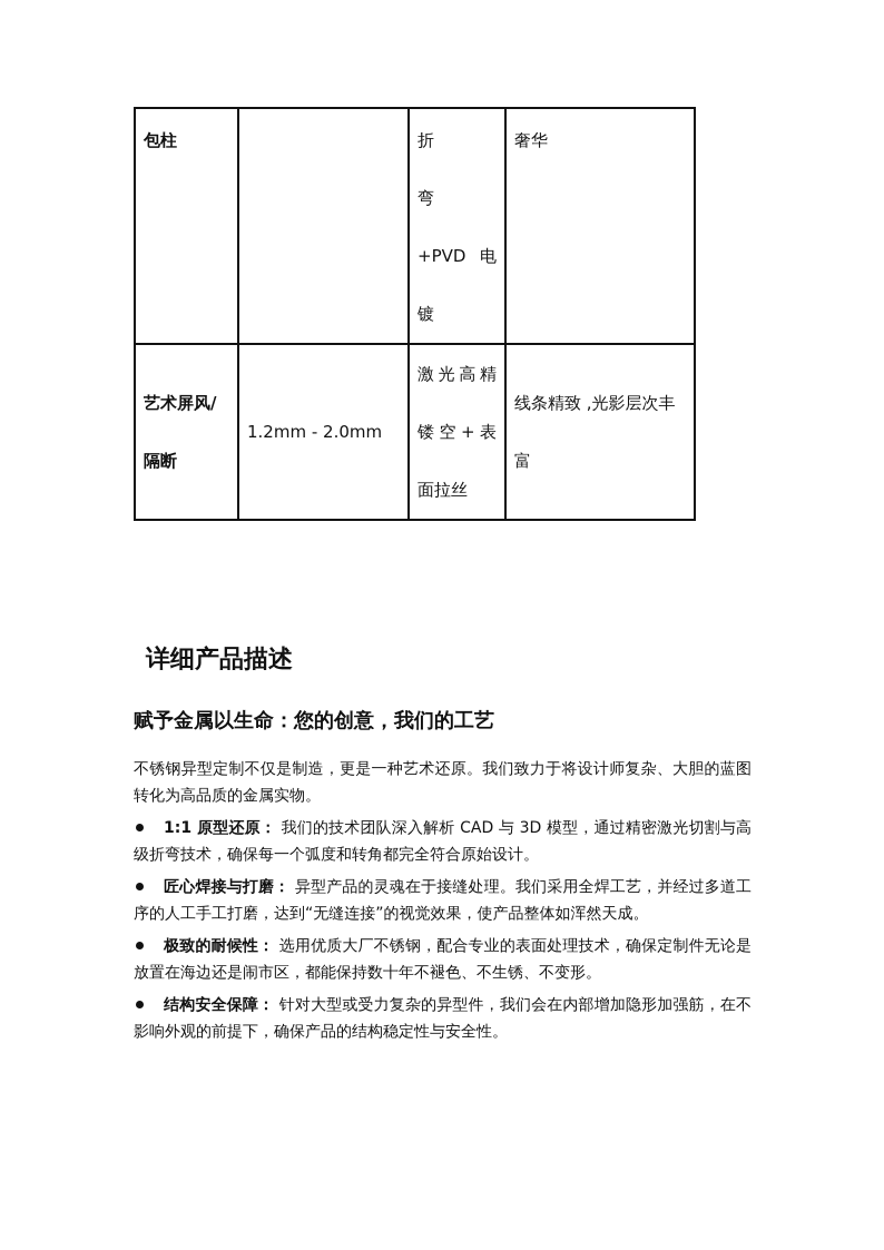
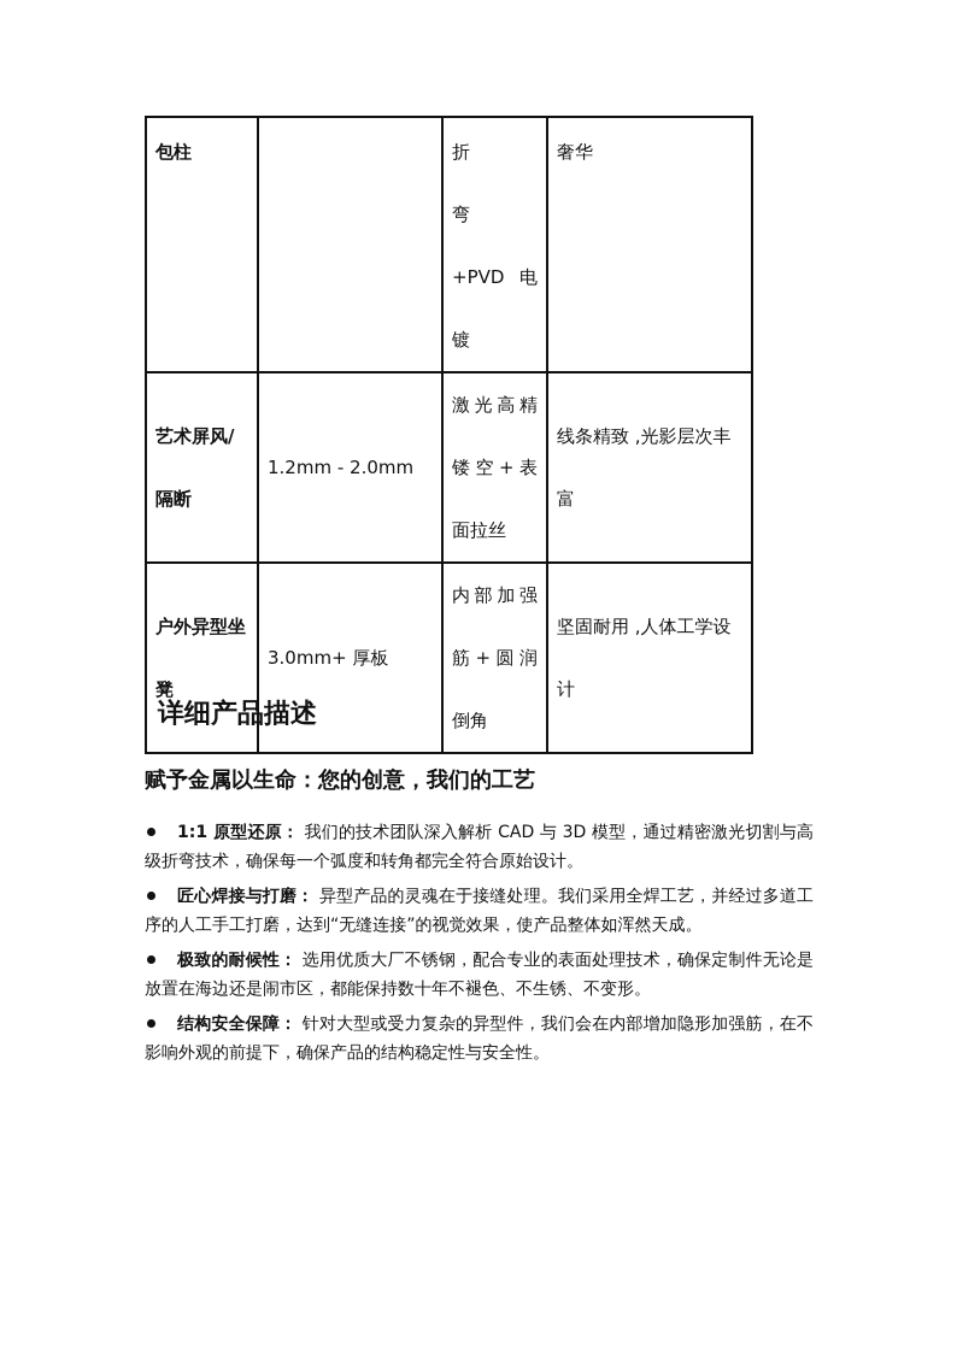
  包柱		折 弯 +PVD 电 镀	奢华
  艺术屏风/隔断	1.2mm - 2.0mm	激光高精 镂空+表 面拉丝	线条精致 ,光影层次丰富
+ 户外异型坐凳	3.0mm+ 厚板	内部加强 筋+圆润 倒角	坚固耐用 ,人体工学设计
  详细产品描述
  赋予金属以生命：您的创意，我们的工艺
- 不锈钢异型定制不仅是制造，更是一种艺术还原。我们致力于将设计师复杂、大胆的蓝图转化为高品质的金属实物。
  1:1 原型还原： 我们的技术团队深入解析 CAD 与 3D 模型，通过精密激光切割与高级折弯技术，确保每一个弧度和转角都完全符合原始设计。
  匠心焊接与打磨： 异型产品的灵魂在于接缝处理。我们采用全焊工艺，并经过多道工序的人工手工打磨，达到“无缝连接”的视觉效果，使产品整体如浑然天成。
  极致的耐候性： 选用优质大厂不锈钢，配合专业的表面处理技术，确保定制件无论是放置在海边还是闹市区，都能保持数十年不褪色、不生锈、不变形。
  结构安全保障： 针对大型或受力复杂的异型件，我们会在内部增加隐形加强筋，在不影响外观的前提下，确保产品的结构稳定性与安全性。
